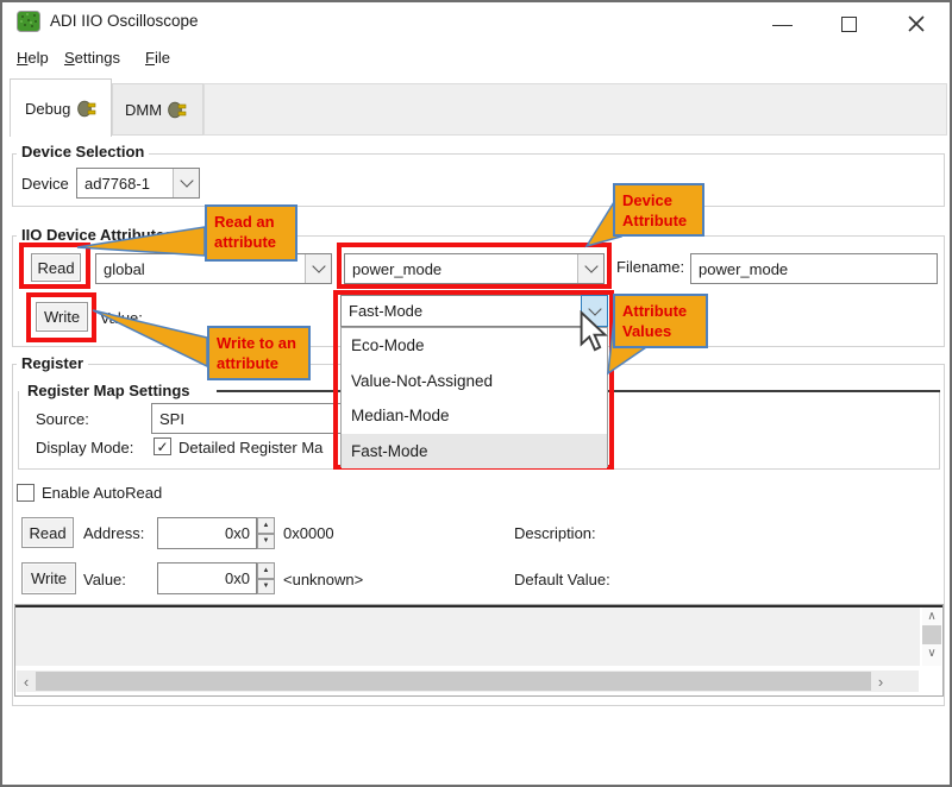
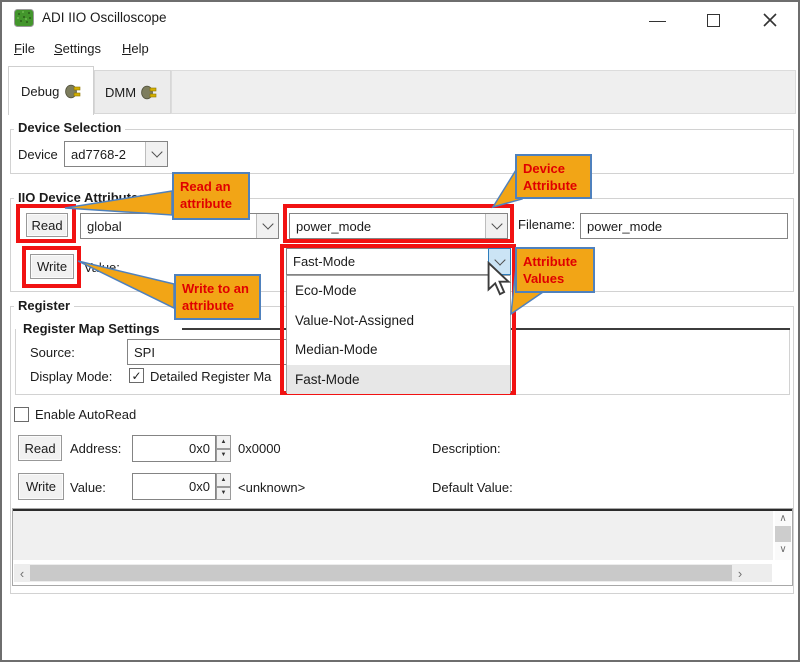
  ADI IIO Oscilloscope
- Help
+ File
  Settings
- File
+ Help
  DMM
  Debug
  Device Selection
  Device
- ad7768-1
+ ad7768-2
  IIO Device Attribu
  Read
  global
  power_mode
  Filename:
  power_mode
  Write
  Register
  Register Map Settings
  Source:
  SPI
  Display Mode:
  ✓
  Detailed Register Ma
  Enable AutoRead
  Read
  Address:
  0x0
  0x0000
  Description:
  Write
  Value:
  0x0
  <unknown>
  Default Value:
  ∧
  ∨
  ‹
  ›
  Fast-Mode
  Eco-Mode
  Value-Not-Assigned
  Median-Mode
  Fast-Mode
  Read an attribute
  Device Attribute
  Write to an attribute
  Attribute Values
